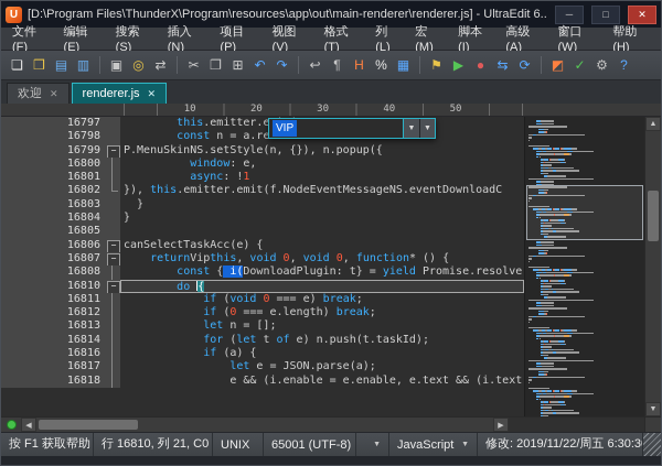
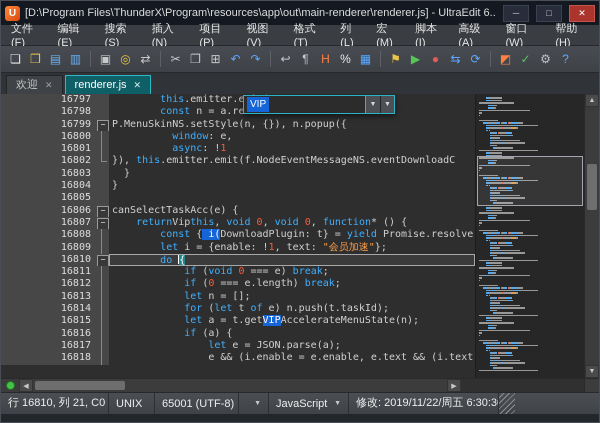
  U
  [D:\Program Files\ThunderX\Program\resources\app\out\main-renderer\renderer.js] - UltraEdit 6..
  ─
  □
  ✕
  文件(F)
  编辑(E)
  搜索(S)
  插入(N)
  项目(P)
  视图(V)
  格式(T)
  列(L)
  宏(M)
  脚本(I)
  高级(A)
  窗口(W)
  帮助(H)
  ❏
  ❒
  ▤
  ▥
  ▣
  ◎
  ⇄
  ✂
  ❐
  ⊞
  ↶
  ↷
  ↩
  ¶
  H
  %
  ▦
  ⚑
  ▶
  ●
  ⇆
  ⟳
  ◩
  ✓
  ⚙
  ?
  欢迎
  ✕
  renderer.js
  ✕
- 10
- 20
- 30
- 40
- 50
  16797
  this.emitter.e
  16798
  const n = a.re
  16799
  P.MenuSkinNS.setStyle(n, {}), n.popup({
  16800
  window: e,
  16801
  async: !1
  16802
  }), this.emitter.emit(f.NodeEventMessageNS.eventDownloadC
  16803
  }
  16804
  }
  16805
  16806
  canSelectTaskAcc(e) {
  16807
  returnVipthis, void 0, void 0, function* () {
  16808
  const { i(DownloadPlugin: t} = yield Promise.resolve
+ 16809
+ let i = {enable: !1, text: "会员加速"};
  16810
  do {
  16811
  if (void 0 === e) break;
  16812
  if (0 === e.length) break;
  16813
  let n = [];
  16814
  for (let t of e) n.push(t.taskId);
+ 16815
+ let a = t.getVIPAccelerateMenuState(n);
  16816
  if (a) {
  16817
  let e = JSON.parse(a);
  16818
  e && (i.enable = e.enable, e.text && (i.text
  VIP
- 按 F1 获取帮助
  行 16810, 列 21, C0
  UNIX
  65001 (UTF-8)
  JavaScript
  修改: 2019/11/22/周五 6:30:3
